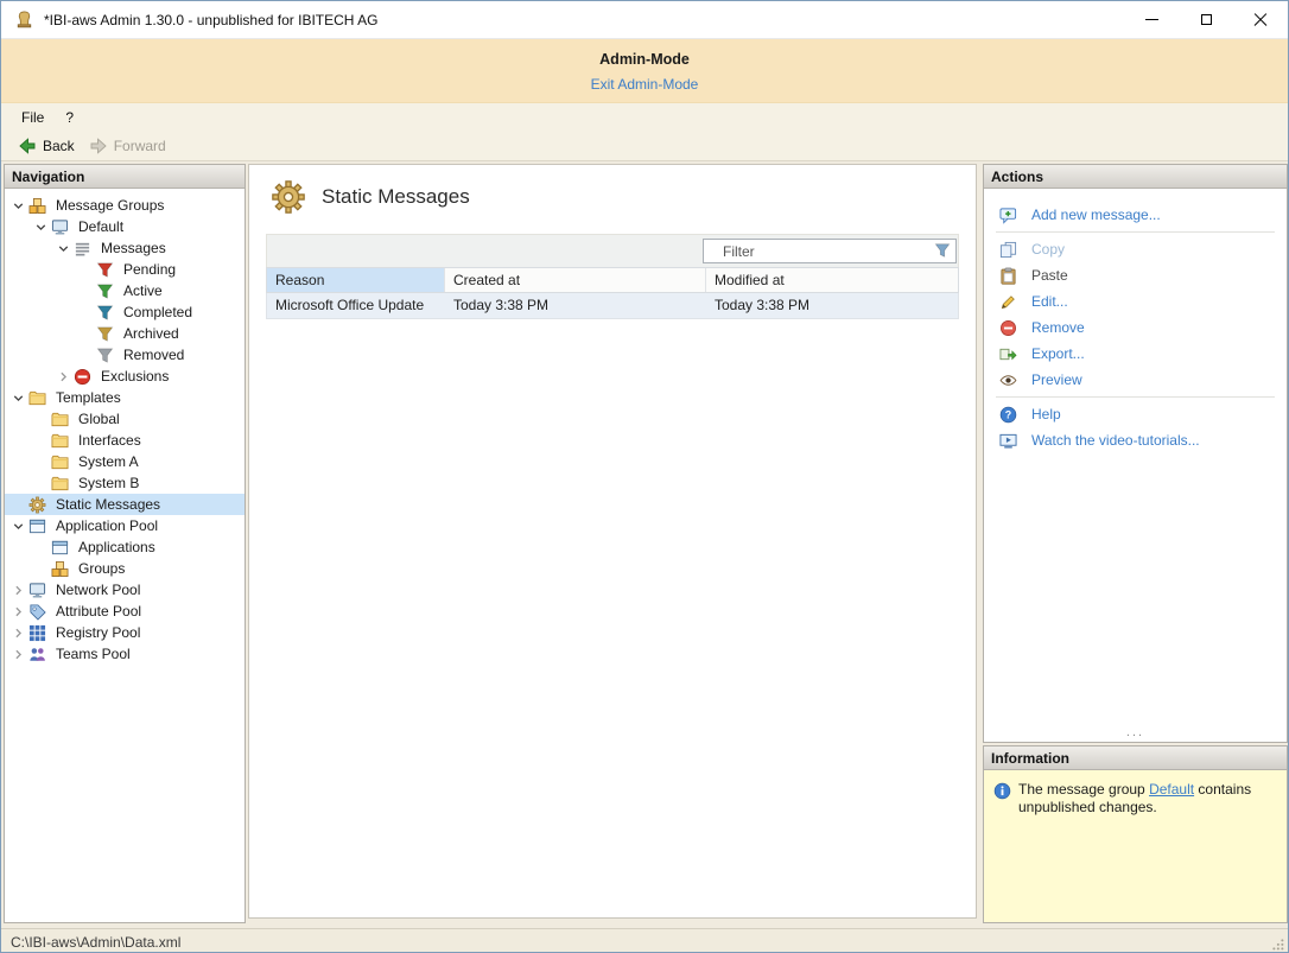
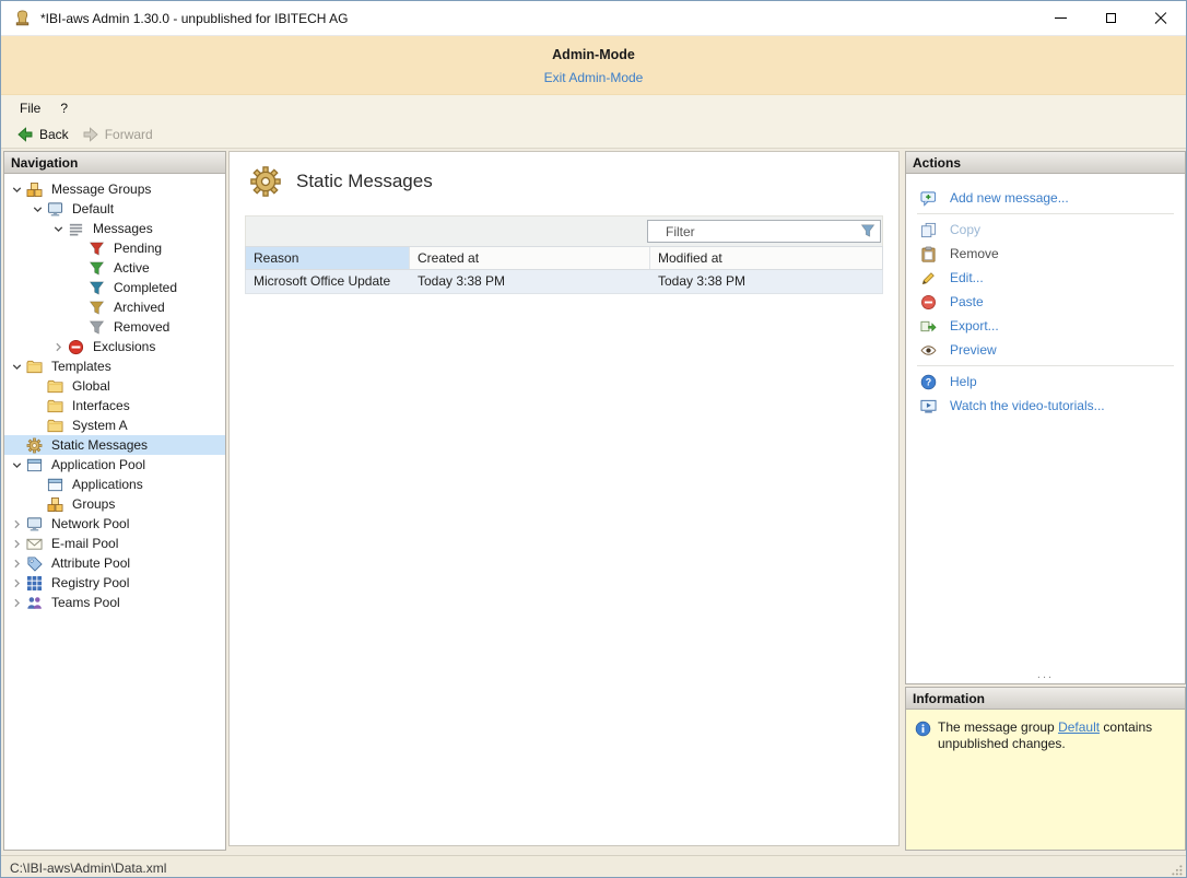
  *IBI-aws Admin 1.30.0 - unpublished for IBITECH AG
  Admin-Mode
  Exit Admin-Mode
  File
  ?
  Back
  Forward
  Navigation
  Message Groups
  Default
  Messages
  Pending
  Active
  Completed
  Archived
  Removed
  Exclusions
  Templates
  Global
  Interfaces
  System A
- System B
  Static Messages
  Application Pool
  Applications
  Groups
  Network Pool
+ E-mail Pool
  Attribute Pool
  Registry Pool
  Teams Pool
  Static Messages
  Filter
  Reason
  Created at
  Modified at
  Microsoft Office Update
  Today 3:38 PM
  Today 3:38 PM
  Actions
  Add new message...
  Copy
- Paste
+ Remove
  Edit...
- Remove
+ Paste
  Export...
  Preview
  Help
  Watch the video-tutorials...
  ...
  Information
  The message group Default contains unpublished changes.
  C:\IBI-aws\Admin\Data.xml
